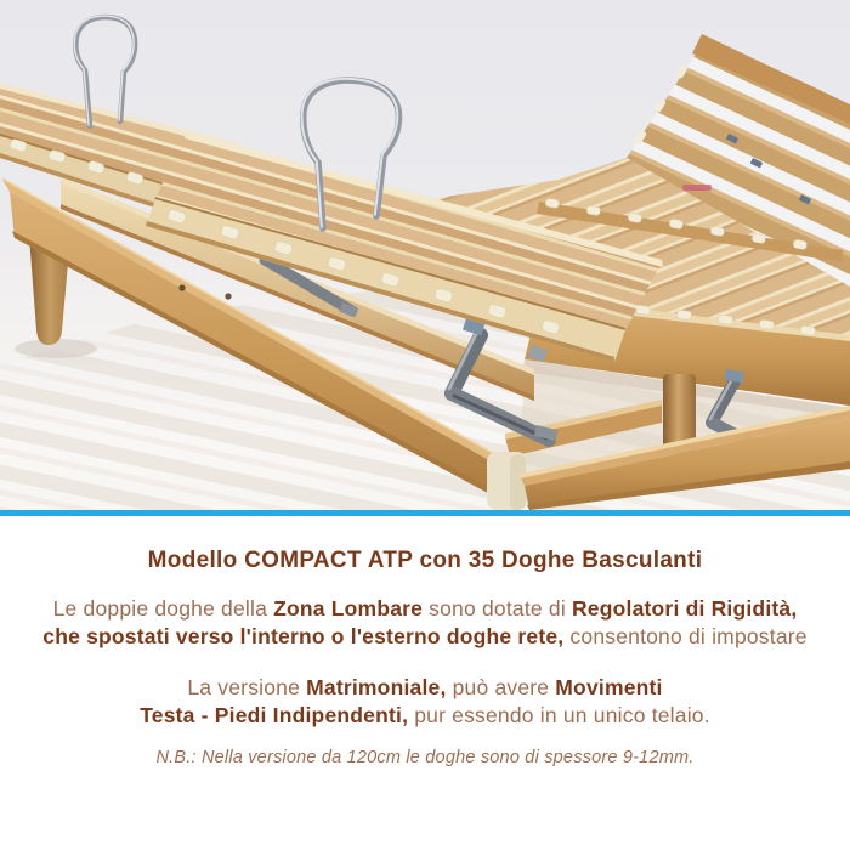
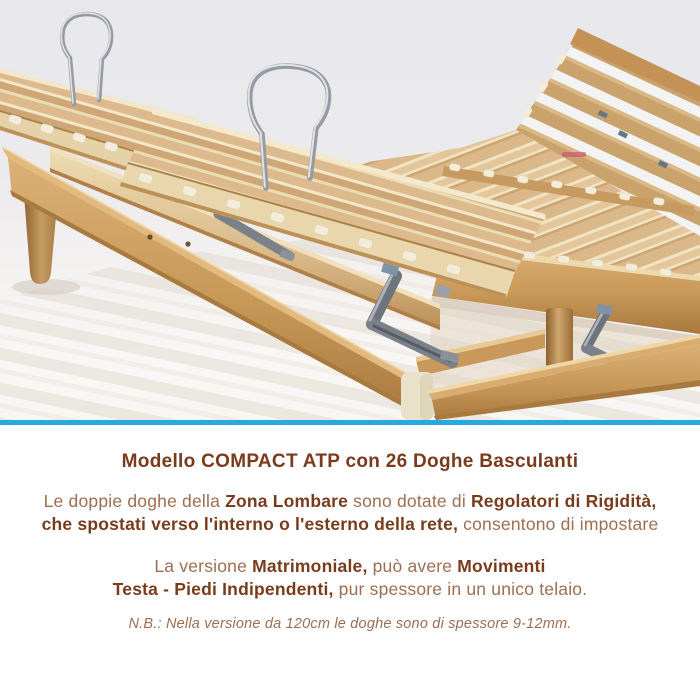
- Modello COMPACT ATP con 35 Doghe Basculanti
+ Modello COMPACT ATP con 26 Doghe Basculanti
  Le doppie doghe della Zona Lombare sono dotate di Regolatori di Rigidità,
- che spostati verso l'interno o l'esterno doghe rete, consentono di impostare
+ che spostati verso l'interno o l'esterno della rete, consentono di impostare
  La versione Matrimoniale, può avere Movimenti
- Testa - Piedi Indipendenti, pur essendo in un unico telaio.
+ Testa - Piedi Indipendenti, pur spessore in un unico telaio.
  N.B.: Nella versione da 120cm le doghe sono di spessore 9-12mm.
